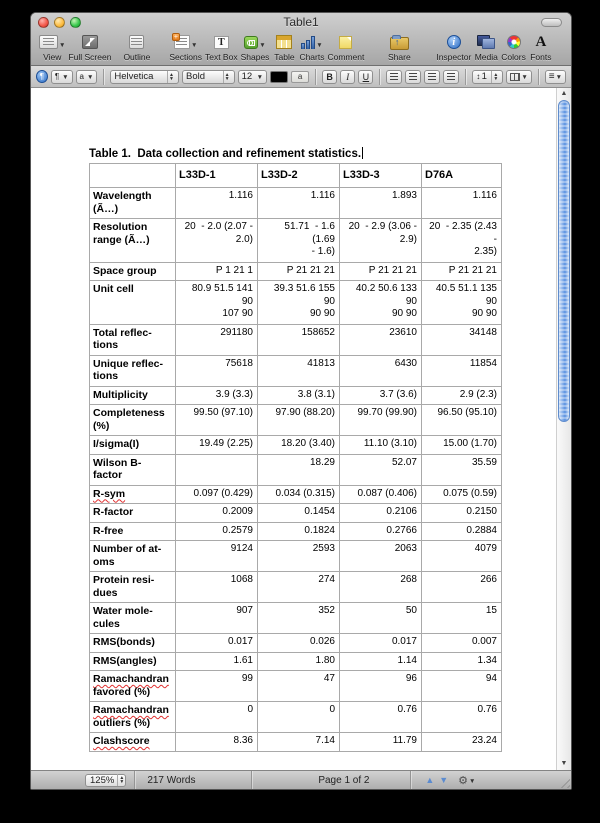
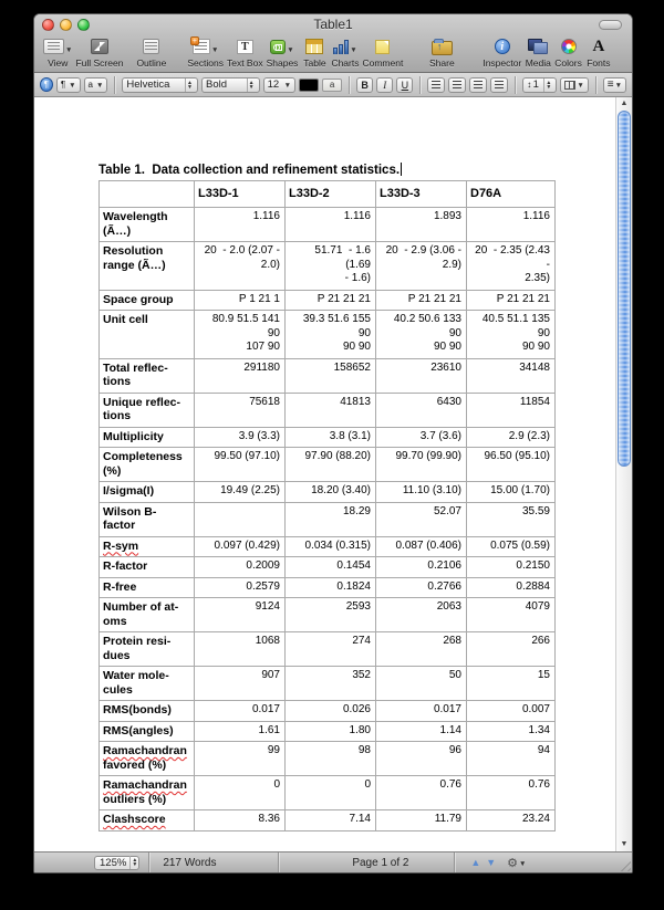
  Table1
  View
  Full Screen
  Outline
  Sections
  T
  Text Box
  Shapes
  Table
  Charts
  Comment
  Share
  i
  Inspector
  Media
  Colors
  A
  Fonts
  ¶
  ¶
  a
  Helvetica
  Bold
  12
  a
  B
  I
  U
  ↕
  1
  ≡
  Table 1. Data collection and refinement statistics.
  	L33D-1	L33D-2	L33D-3	D76A
  Wavelength (Ã…)	1.116	1.116	1.893	1.116
  Resolution range (Ã…)	20 - 2.0 (2.07 - 2.0)	51.71 - 1.6 (1.69 - 1.6)	20 - 2.9 (3.06 - 2.9)	20 - 2.35 (2.43 - 2.35)
  Space group	P 1 21 1	P 21 21 21	P 21 21 21	P 21 21 21
  Unit cell	80.9 51.5 141 90 107 90	39.3 51.6 155 90 90 90	40.2 50.6 133 90 90 90	40.5 51.1 135 90 90 90
  Total reflec- tions	291180	158652	23610	34148
  Unique reflec- tions	75618	41813	6430	11854
  Multiplicity	3.9 (3.3)	3.8 (3.1)	3.7 (3.6)	2.9 (2.3)
  Completeness (%)	99.50 (97.10)	97.90 (88.20)	99.70 (99.90)	96.50 (95.10)
  I/sigma(I)	19.49 (2.25)	18.20 (3.40)	11.10 (3.10)	15.00 (1.70)
  Wilson B- factor		18.29	52.07	35.59
  R-sym	0.097 (0.429)	0.034 (0.315)	0.087 (0.406)	0.075 (0.59)
  R-factor	0.2009	0.1454	0.2106	0.2150
  R-free	0.2579	0.1824	0.2766	0.2884
  Number of at- oms	9124	2593	2063	4079
  Protein resi- dues	1068	274	268	266
  Water mole- cules	907	352	50	15
  RMS(bonds)	0.017	0.026	0.017	0.007
  RMS(angles)	1.61	1.80	1.14	1.34
- Ramachandran favored (%)	99	47	96	94
+ Ramachandran favored (%)	99	98	96	94
  Ramachandran outliers (%)	0	0	0.76	0.76
  Clashscore	8.36	7.14	11.79	23.24
  125%
  217 Words
  Page 1 of 2
  ▲
  ▼
  ⚙
